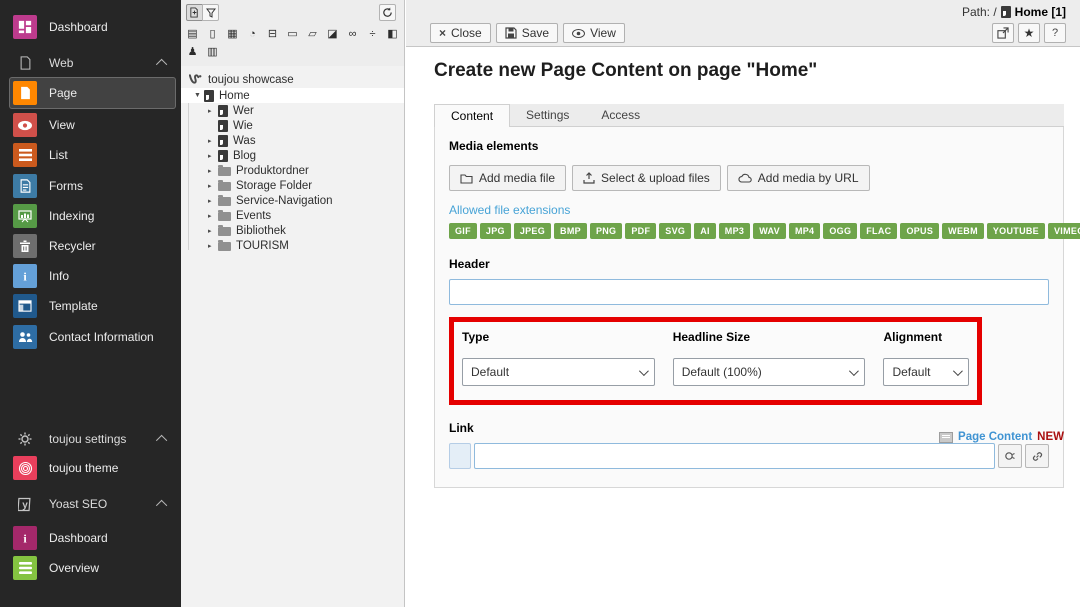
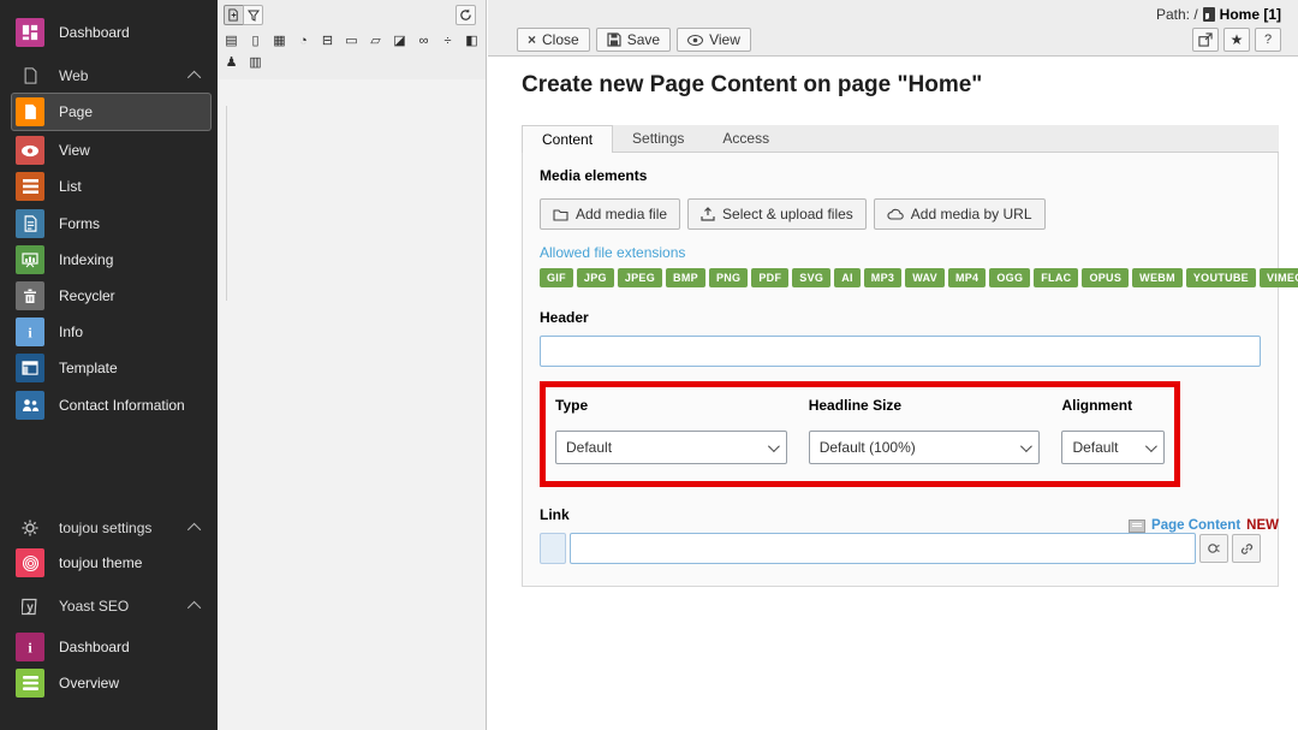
  Dashboard
  Web
  Page
  View
  List
  Forms
  Indexing
  Recycler
  i
  Info
  Template
  Contact Information
  toujou settings
  toujou theme
  y
  Yoast SEO
  i
  Dashboard
  Overview
  ▤
  ▯
  ▦
  ◔
  ⊟
  ▭
  ▱
  ◪
  ∞
  ÷
  ◧
  ♟
  ▥
- toujou showcase
- Home
- Wer
- Wie
- Was
- Blog
- Produktordner
- Storage Folder
- Service-Navigation
- Events
- Bibliothek
- TOURISM
  Path: /
  Home [1]
  ×
  Close
  Save
  View
  ★
  ?
  Create new Page Content on page "Home"
  Content
  Settings
  Access
  Media elements
  Add media file
  Select & upload files
  Add media by URL
  Allowed file extensions
  GIF
  JPG
  JPEG
  BMP
  PNG
  PDF
  SVG
  AI
  MP3
  WAV
  MP4
  OGG
  FLAC
  OPUS
  WEBM
  YOUTUBE
  VIME
  Header
  Type
  Default
  Headline Size
  Default (100%)
  Alignment
  Default
  Link
  Page Content
  NEW
